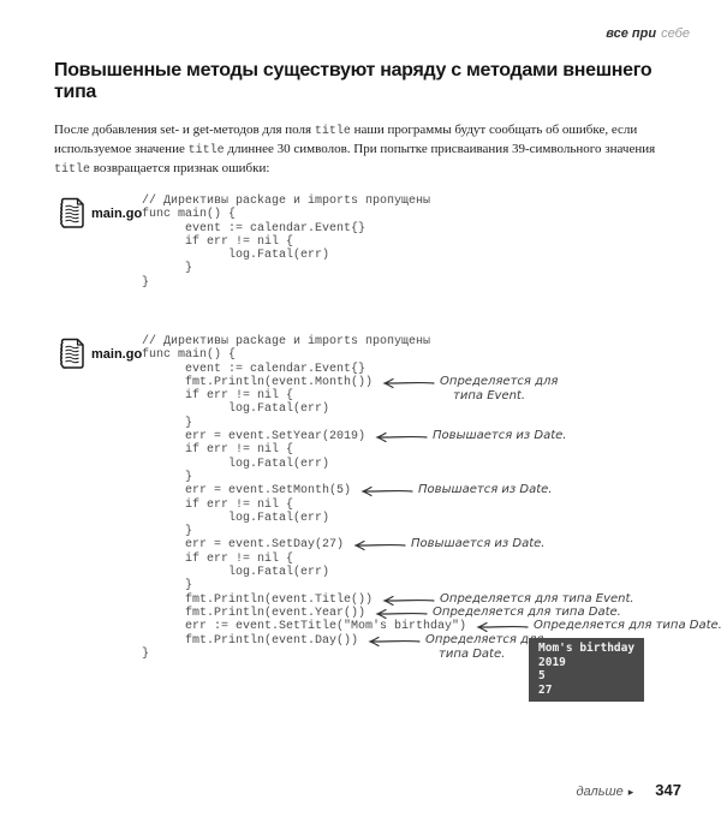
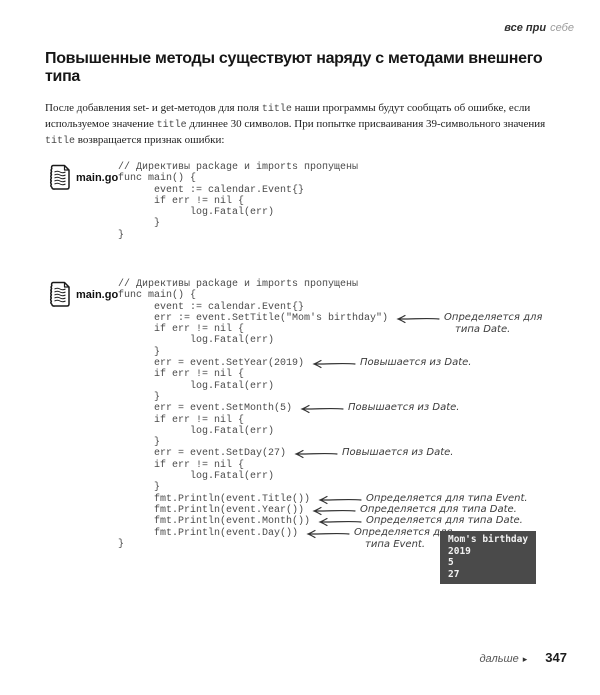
  все при
  себе
  Повышенные методы существуют наряду с методами внешнего типа
  После добавления set- и get-методов для поля title наши программы будут сообщать об ошибке, если используемое значение title длиннее 30 символов. При попытке присваивания 39-символьного значения title возвращается признак ошибки:
  main.go
  // Директивы package и imports пропущены
  func main() {
  event := calendar.Event{}
  if err != nil {
  log.Fatal(err)
  }
  }
  main.go
  // Директивы package и imports пропущены
  func main() {
  event := calendar.Event{}
- fmt.Println(event.Month())
+ err := event.SetTitle("Mom's birthday")
  Определяется для
- типа Event.
+ типа Date.
  if err != nil {
  log.Fatal(err)
  }
  err = event.SetYear(2019)
  Повышается из Date.
  if err != nil {
  log.Fatal(err)
  }
  err = event.SetMonth(5)
  Повышается из Date.
  if err != nil {
  log.Fatal(err)
  }
  err = event.SetDay(27)
  Повышается из Date.
  if err != nil {
  log.Fatal(err)
  }
  fmt.Println(event.Title())
  Определяется для типа Event.
  fmt.Println(event.Year())
  Определяется для типа Date.
- err := event.SetTitle("Mom's birthday")
+ fmt.Println(event.Month())
  Определяется для типа Date.
  fmt.Println(event.Day())
  Определяется д
- типа Date.
+ типа Event.
  }
  Mom's birthday
  2019
  5
  27
  дальше ▸
  347
